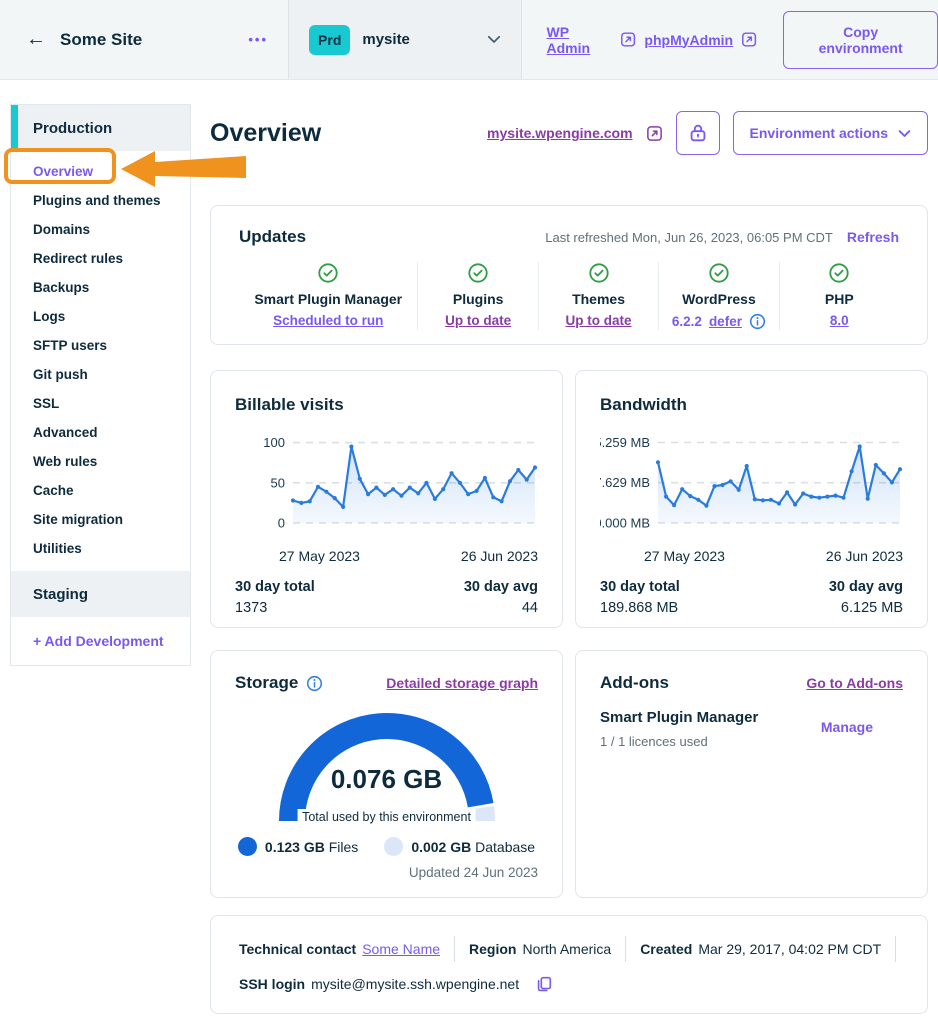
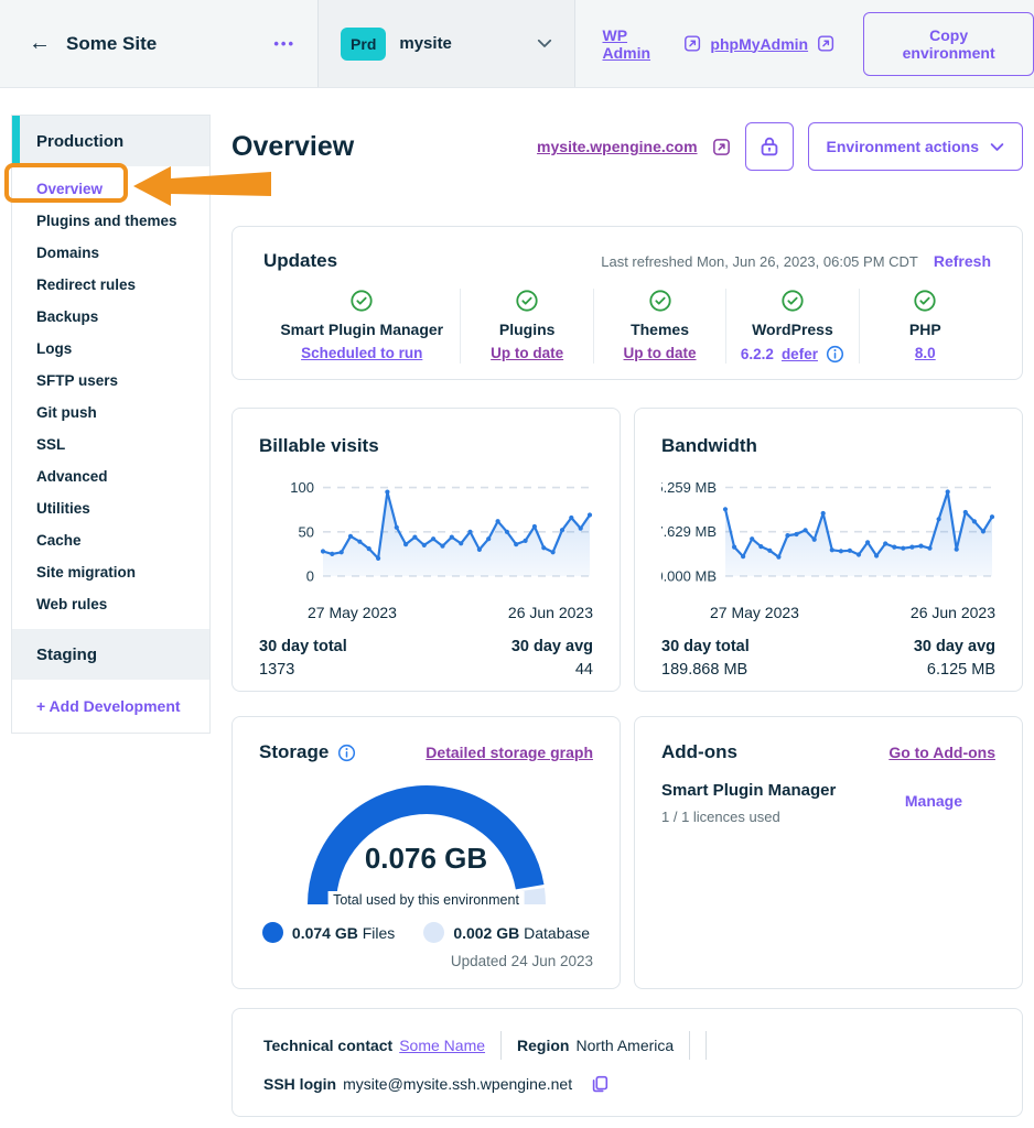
  ←
  Some Site
  •••
  Prd
  mysite
  WP Admin
  phpMyAdmin
  Copy environment
  Production
  Overview
  Plugins and themes
  Domains
  Redirect rules
  Backups
  Logs
  SFTP users
  Git push
  SSL
  Advanced
- Web rules
+ Utilities
  Cache
  Site migration
- Utilities
+ Web rules
  Staging
  + Add Development
  Overview
  mysite.wpengine.com
  Environment actions
  Updates
  Last refreshed Mon, Jun 26, 2023, 06:05 PM CDT
  Refresh
  Smart Plugin Manager
  Scheduled to run
  Plugins
  Up to date
  Themes
  Up to date
  WordPress
  6.2.2
  defer
  PHP
  8.0
  Billable visits
  100
  50
  0
  27 May 2023
  26 Jun 2023
  30 day total
  1373
  30 day avg
  44
  Bandwidth
  .259 MB
  .629 MB
  .000 MB
  27 May 2023
  26 Jun 2023
  30 day total
  189.868 MB
  30 day avg
  6.125 MB
  Storage
  Detailed storage graph
  0.076 GB
  Total used by this environment
- 0.123 GB Files
+ 0.074 GB Files
  0.002 GB Database
  Updated 24 Jun 2023
  Add-ons
  Go to Add-ons
  Smart Plugin Manager
  1 / 1 licences used
  Manage
  Technical contact Some Name
  Region North America
- Created Mar 29, 2017, 04:02 PM CDT
  SSH login mysite@mysite.ssh.wpengine.net
